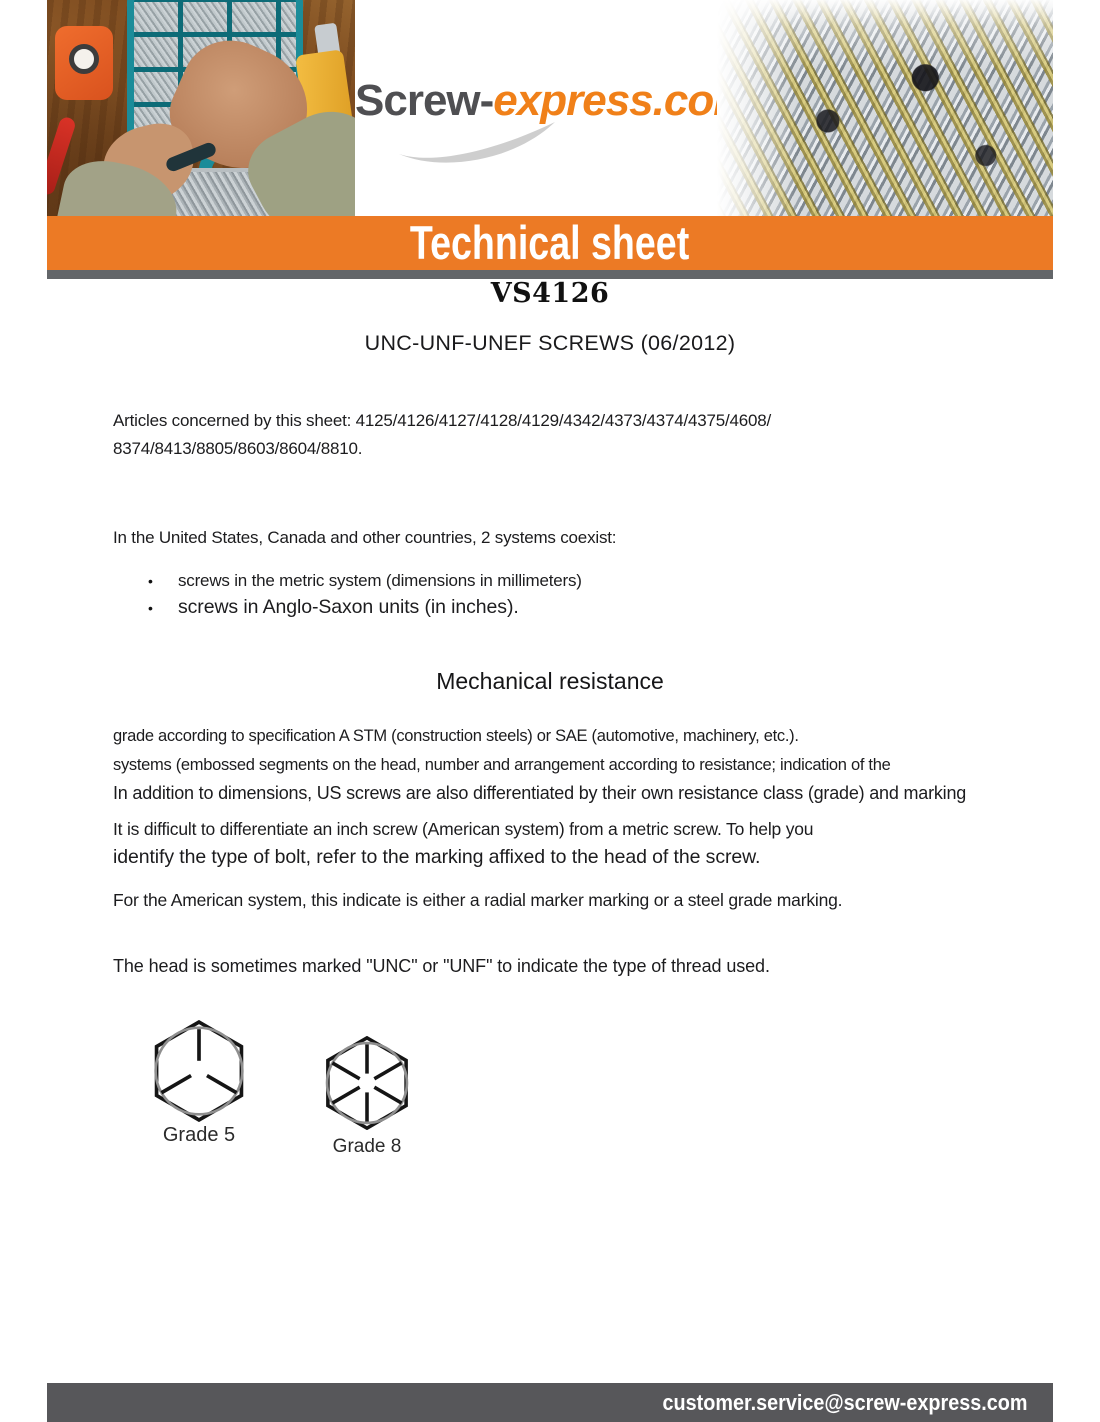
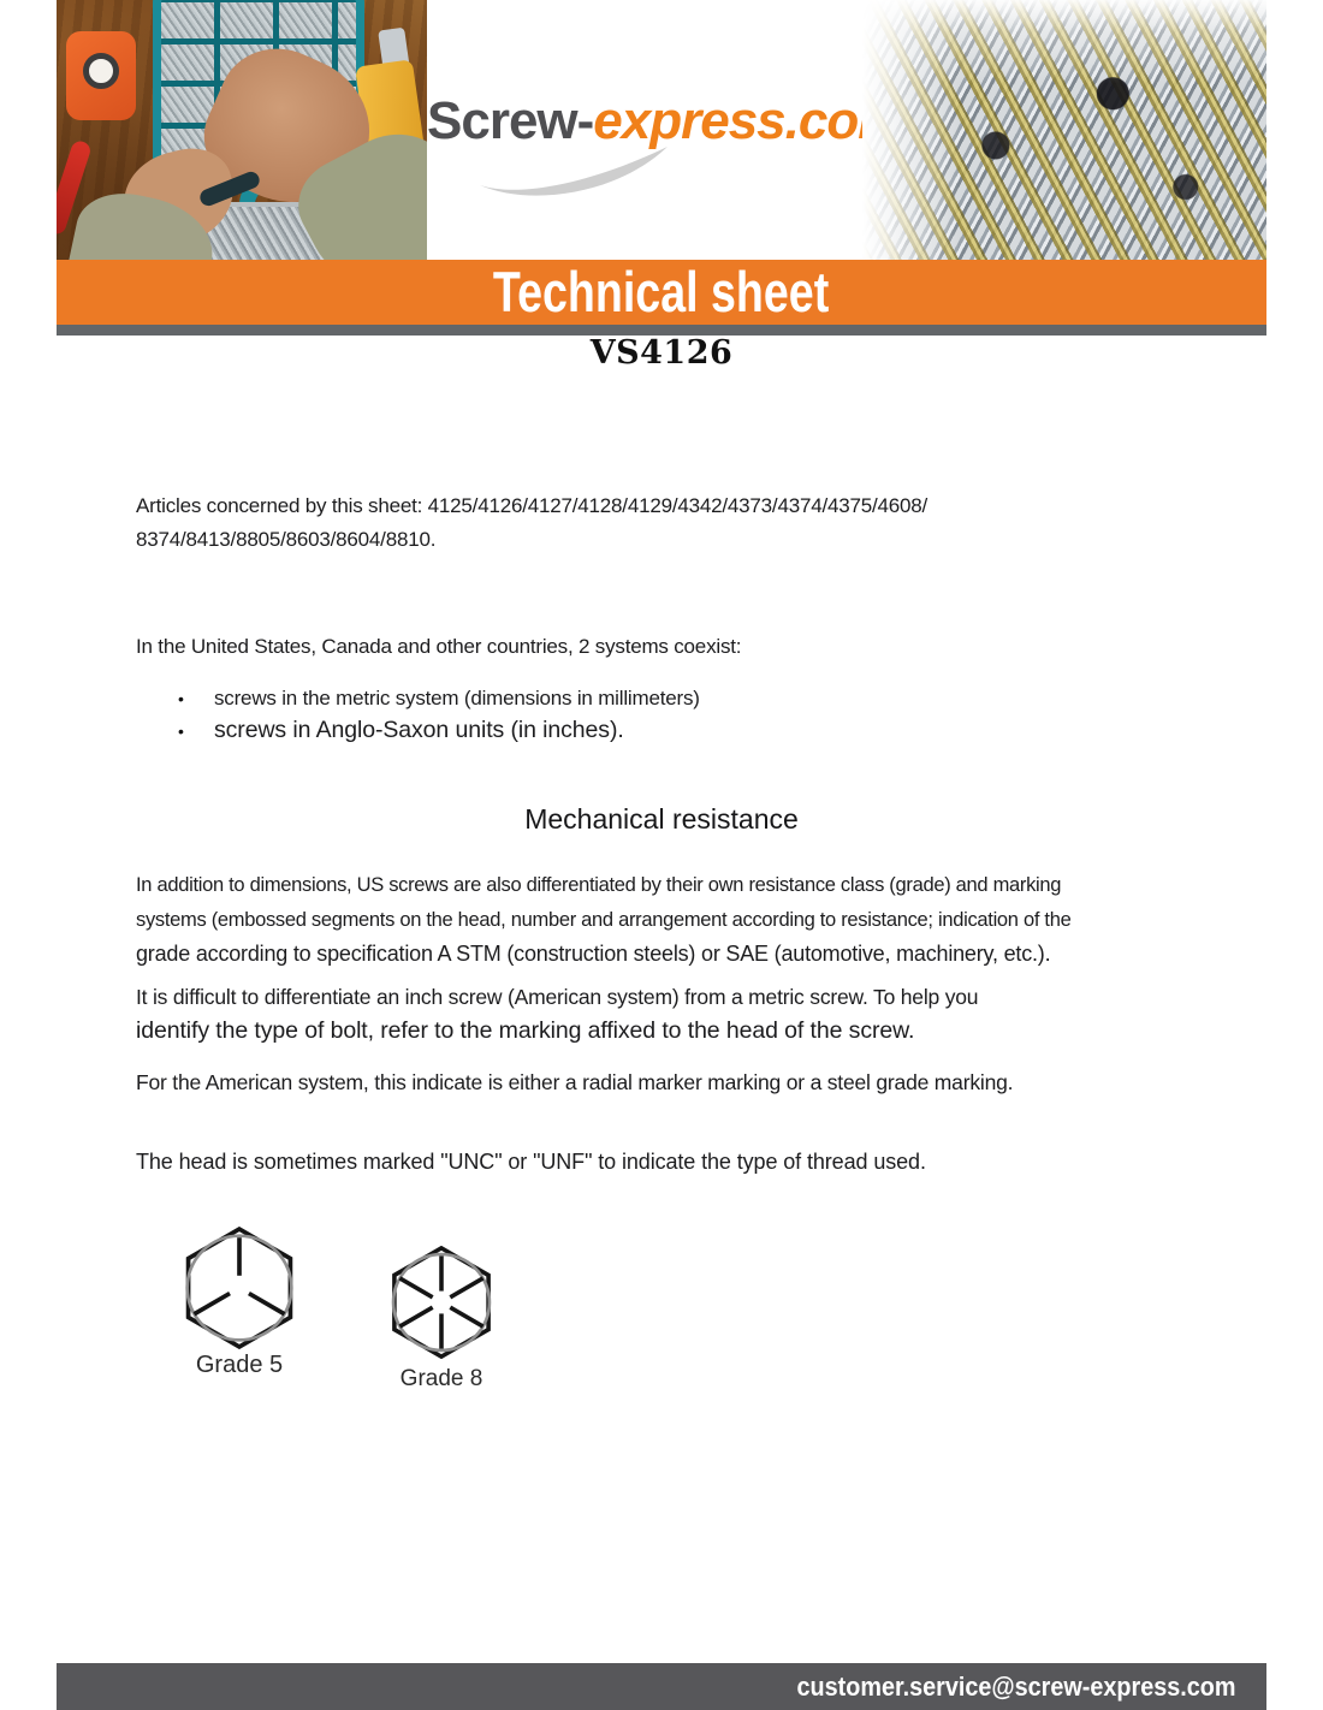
  Screw-express.co
  Technical sheet
  VS4126
- UNC-UNF-UNEF SCREWS (06/2012)
  Articles concerned by this sheet: 4125/4126/4127/4128/4129/4342/4373/4374/4375/4608/
  8374/8413/8805/8603/8604/8810.
  In the United States, Canada and other countries, 2 systems coexist:
  •
  screws in the metric system (dimensions in millimeters)
  •
  screws in Anglo-Saxon units (in inches).
  Mechanical resistance
- grade according to specification A STM (construction steels) or SAE (automotive, machinery, etc.).
+ In addition to dimensions, US screws are also differentiated by their own resistance class (grade) and marking
  systems (embossed segments on the head, number and arrangement according to resistance; indication of the
- In addition to dimensions, US screws are also differentiated by their own resistance class (grade) and marking
+ grade according to specification A STM (construction steels) or SAE (automotive, machinery, etc.).
  It is difficult to differentiate an inch screw (American system) from a metric screw. To help you
  identify the type of bolt, refer to the marking affixed to the head of the screw.
  For the American system, this indicate is either a radial marker marking or a steel grade marking.
  The head is sometimes marked "UNC" or "UNF" to indicate the type of thread used.
  Grade 5
  Grade 8
  customer.service@screw-express.com
